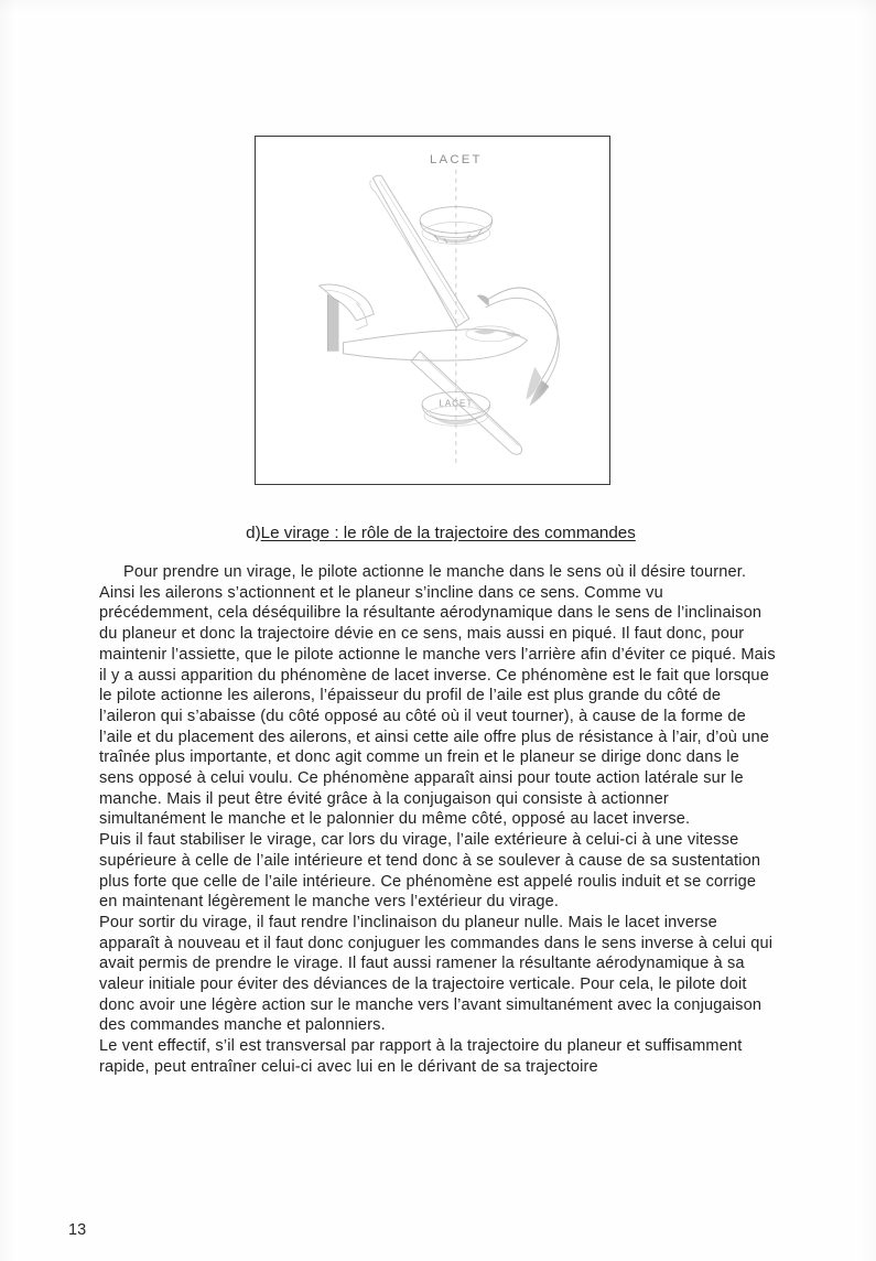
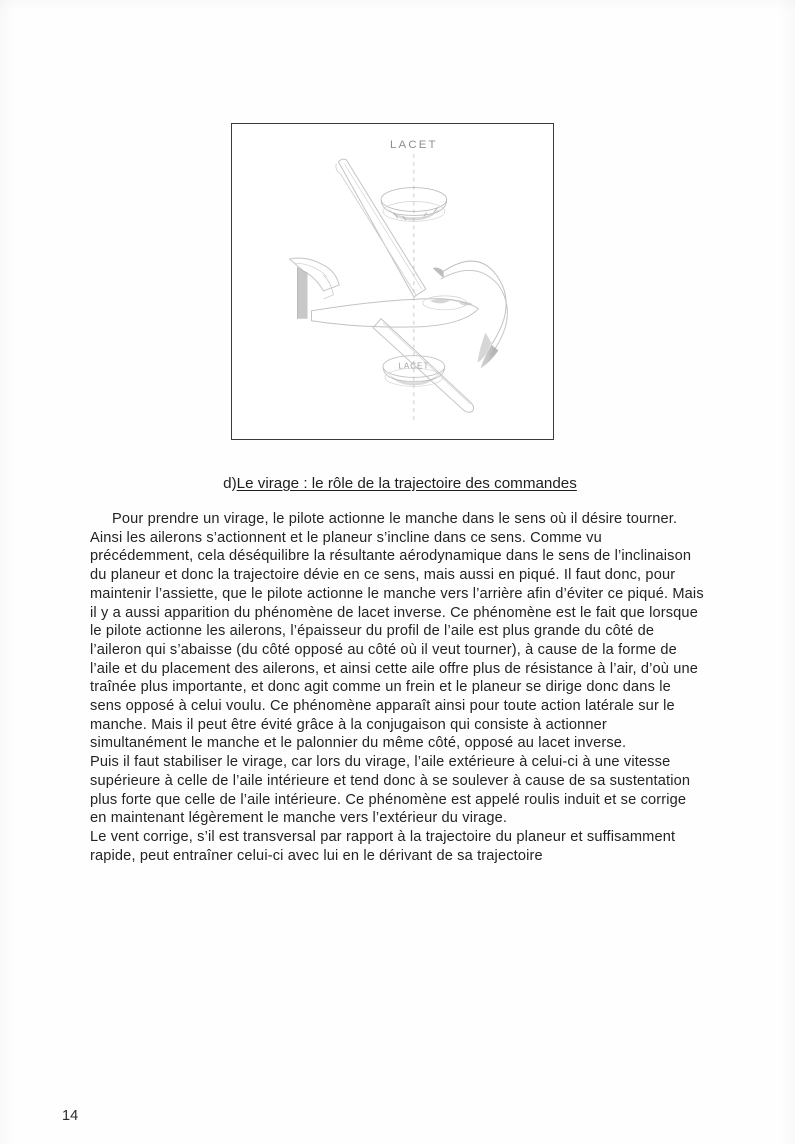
  LACET
  LACET
  d)Le virage : le rôle de la trajectoire des commandes
  Pour prendre un virage, le pilote actionne le manche dans le sens où il désire tourner. Ainsi les ailerons s’actionnent et le planeur s’incline dans ce sens. Comme vu précédemment, cela déséquilibre la résultante aérodynamique dans le sens de l’inclinaison du planeur et donc la trajectoire dévie en ce sens, mais aussi en piqué. Il faut donc, pour maintenir l’assiette, que le pilote actionne le manche vers l’arrière afin d’éviter ce piqué. Mais il y a aussi apparition du phénomène de lacet inverse. Ce phénomène est le fait que lorsque le pilote actionne les ailerons, l’épaisseur du profil de l’aile est plus grande du côté de l’aileron qui s’abaisse (du côté opposé au côté où il veut tourner), à cause de la forme de l’aile et du placement des ailerons, et ainsi cette aile offre plus de résistance à l’air, d’où une traînée plus importante, et donc agit comme un frein et le planeur se dirige donc dans le sens opposé à celui voulu. Ce phénomène apparaît ainsi pour toute action latérale sur le manche. Mais il peut être évité grâce à la conjugaison qui consiste à actionner simultanément le manche et le palonnier du même côté, opposé au lacet inverse.
  Puis il faut stabiliser le virage, car lors du virage, l’aile extérieure à celui-ci à une vitesse supérieure à celle de l’aile intérieure et tend donc à se soulever à cause de sa sustentation plus forte que celle de l’aile intérieure. Ce phénomène est appelé roulis induit et se corrige en maintenant légèrement le manche vers l’extérieur du virage.
- Pour sortir du virage, il faut rendre l’inclinaison du planeur nulle. Mais le lacet inverse apparaît à nouveau et il faut donc conjuguer les commandes dans le sens inverse à celui qui avait permis de prendre le virage. Il faut aussi ramener la résultante aérodynamique à sa valeur initiale pour éviter des déviances de la trajectoire verticale. Pour cela, le pilote doit donc avoir une légère action sur le manche vers l’avant simultanément avec la conjugaison des commandes manche et palonniers.
- Le vent effectif, s’il est transversal par rapport à la trajectoire du planeur et suffisamment rapide, peut entraîner celui-ci avec lui en le dérivant de sa trajectoire
+ Le vent corrige, s’il est transversal par rapport à la trajectoire du planeur et suffisamment rapide, peut entraîner celui-ci avec lui en le dérivant de sa trajectoire
- 13
+ 14
